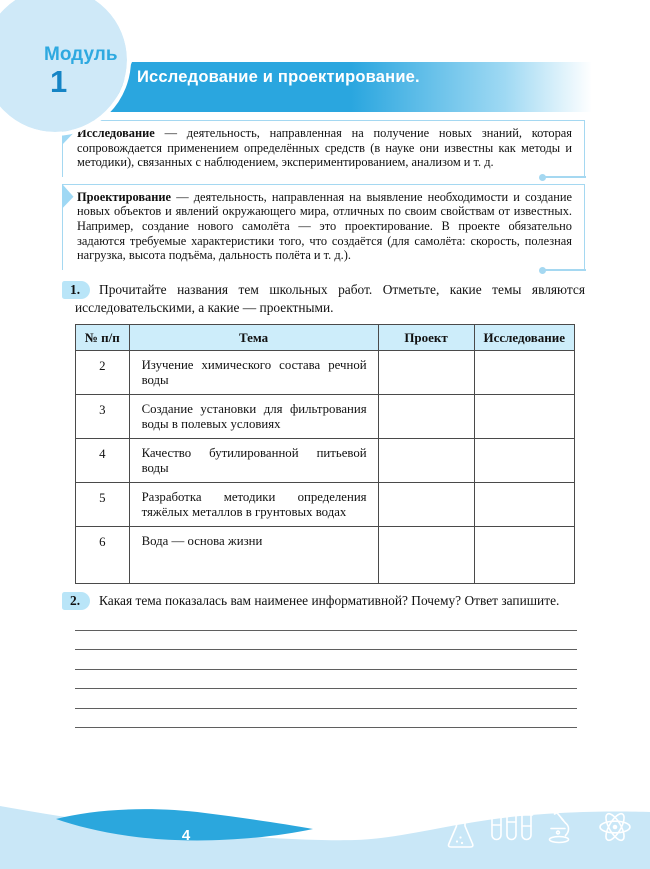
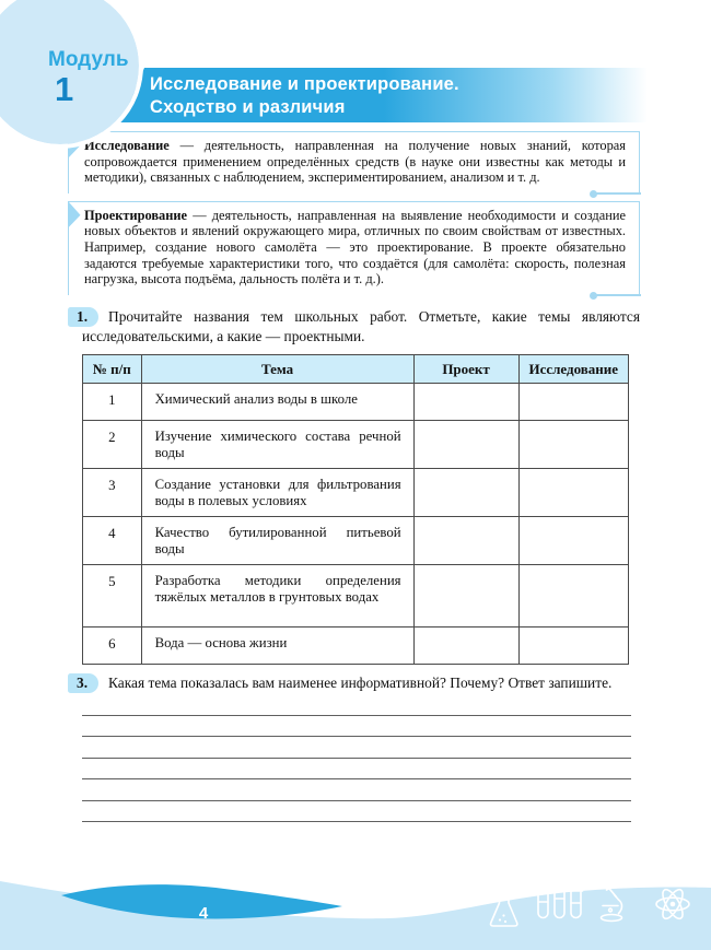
  Исследование и проектирование.
+ Сходство и различия
  Модуль
  1
  Исследование — деятельность, направленная на получение новых знаний, которая сопровождается применением определённых средств (в науке они известны как методы и методики), связанных с наблюдением, экспериментированием, анализом и т. д.
  Проектирование — деятельность, направленная на выявление необходимости и создание новых объектов и явлений окружающего мира, отличных по своим свойствам от известных. Например, создание нового самолёта — это проектирование. В проекте обязательно задаются требуемые характеристики того, что создаётся (для самолёта: скорость, полезная нагрузка, высота подъёма, дальность полёта и т. д.).
  1. Прочитайте названия тем школьных работ. Отметьте, какие темы являются исследовательскими, а какие — проектными.
  № п/п	Тема	Проект	Исследование
+ 1	Химический анализ воды в школе
  2	Изучение химического состава речной воды
  3	Создание установки для фильтрования воды в полевых условиях
  4	Качество бутилированной питьевой воды
  5	Разработка методики определения тяжёлых металлов в грунтовых водах
  6	Вода — основа жизни
- 2. Какая тема показалась вам наименее информативной? Почему? Ответ запишите.
+ 3. Какая тема показалась вам наименее информативной? Почему? Ответ запишите.
  4
